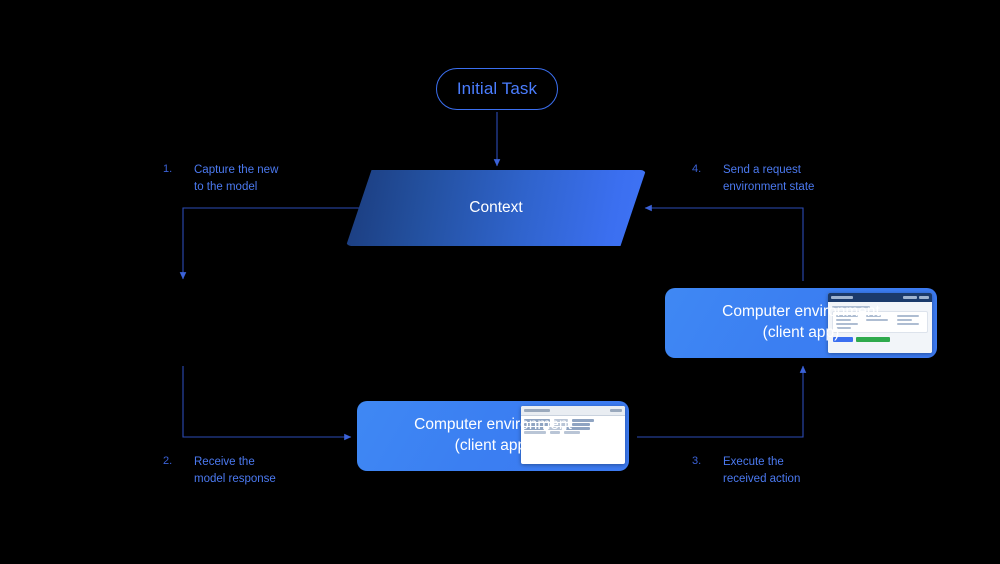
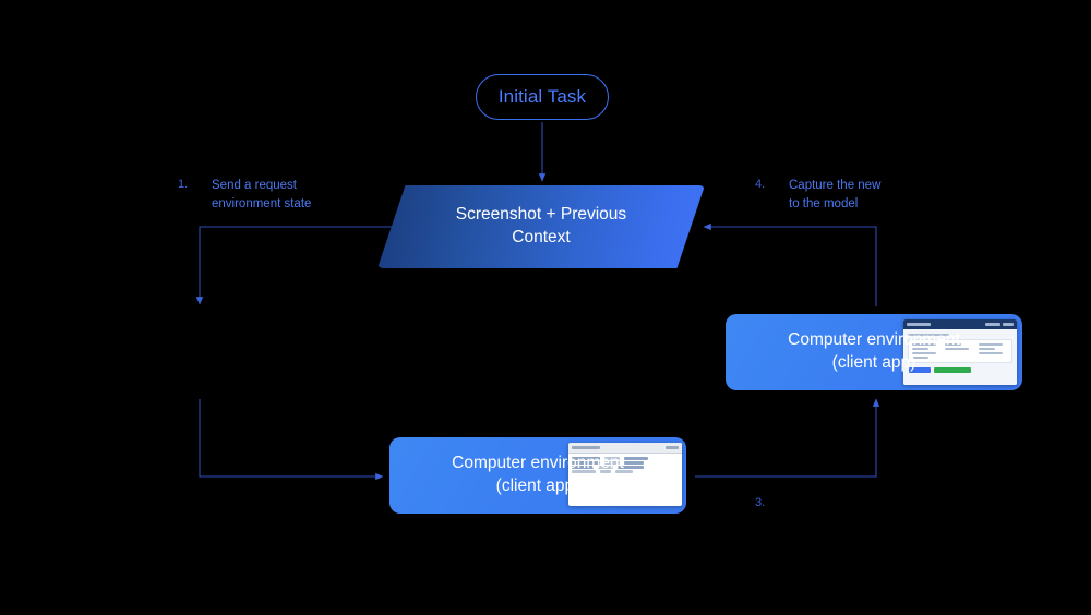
  Initial Task
+ Screenshot + Previous
  Context
  Computer environment
  (client app)
  Computer environment
  (client app)
  1.
- Capture the new
+ Send a request
- to the model
+ environment state
- 2.
- Receive the
- model response
  3.
- Execute the
- received action
  4.
- Send a request
+ Capture the new
- environment state
+ to the model
